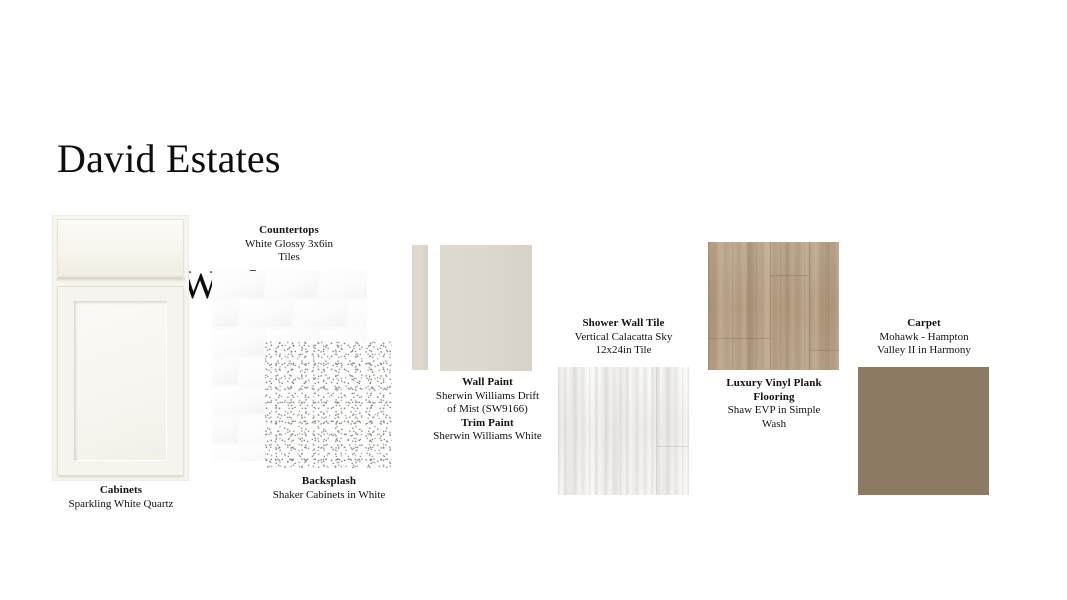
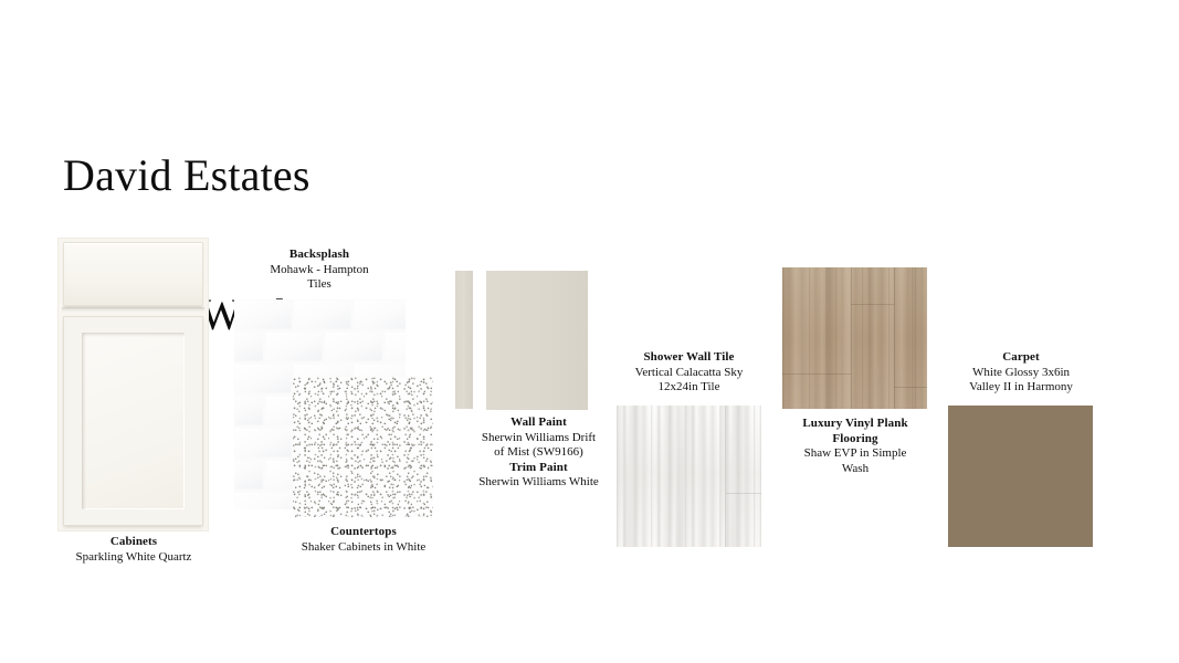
  David Estates
  Cabinets
  Sparkling White Quartz
- Countertops
+ Backsplash
- White Glossy 3x6in
+ Mohawk - Hampton
  Tiles
- Backsplash
+ Countertops
  Shaker Cabinets in White
  Wall Paint
  Sherwin Williams Drift
  of Mist (SW9166)
  Trim Paint
  Sherwin Williams White
  Shower Wall Tile
  Vertical Calacatta Sky
  12x24in Tile
  Luxury Vinyl Plank
  Flooring
  Shaw EVP in Simple
  Wash
  Carpet
- Mohawk - Hampton
+ White Glossy 3x6in
  Valley II in Harmony
